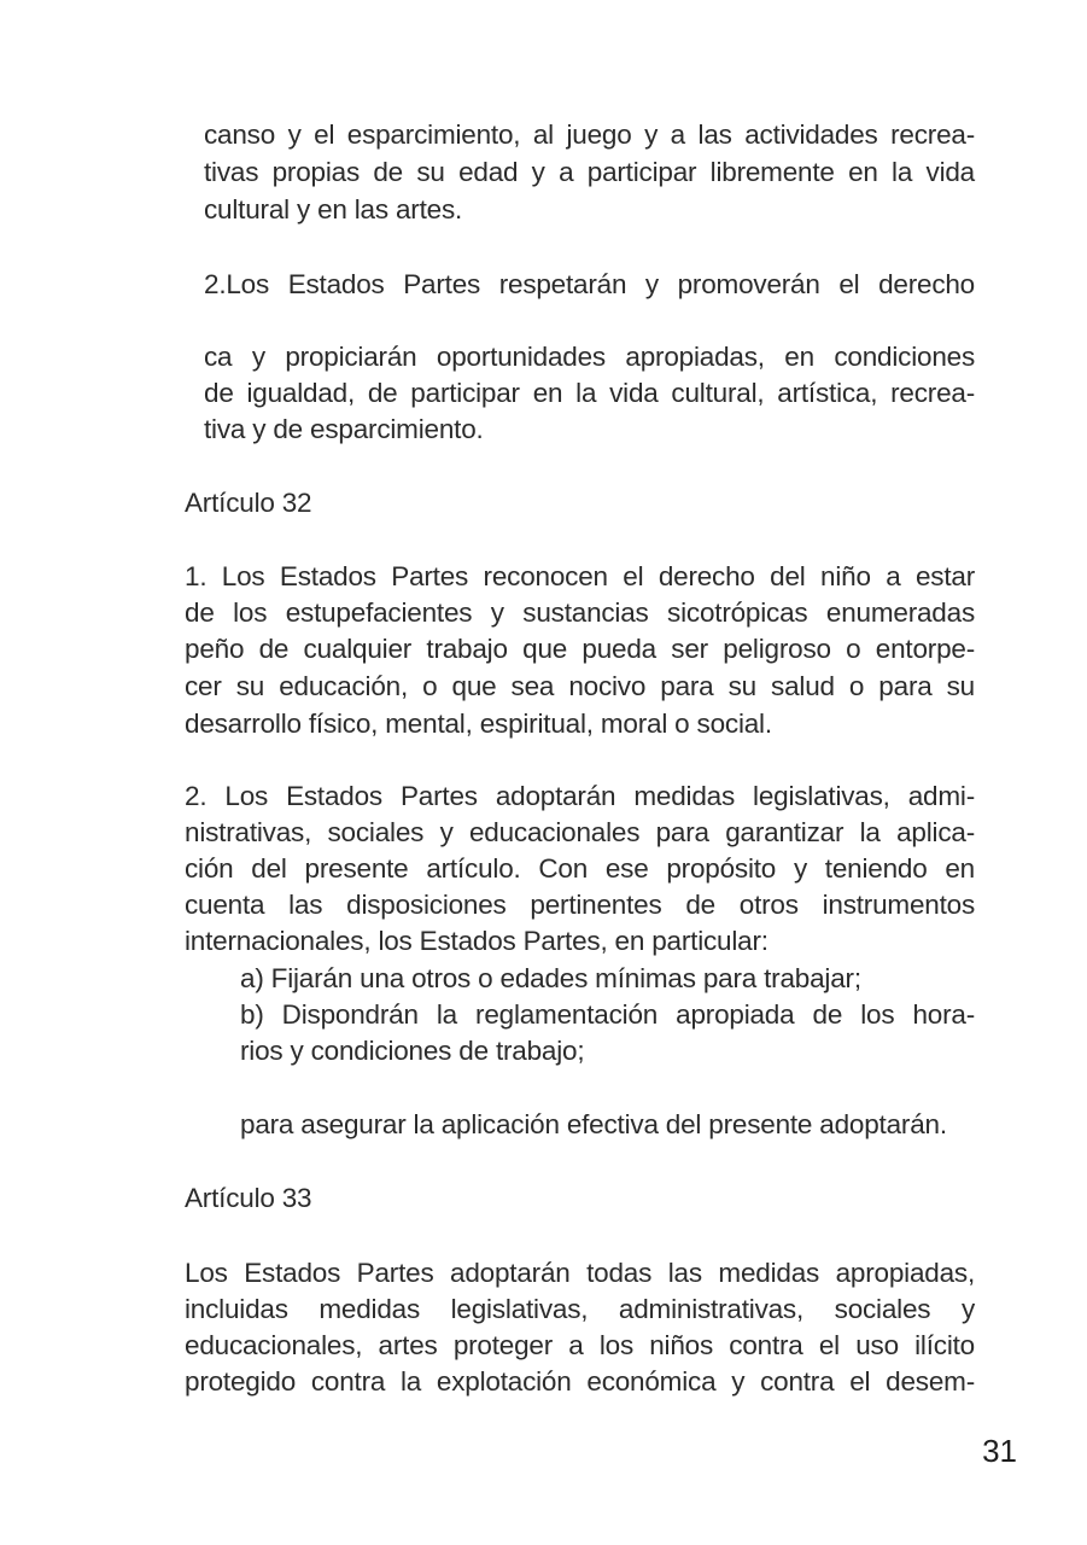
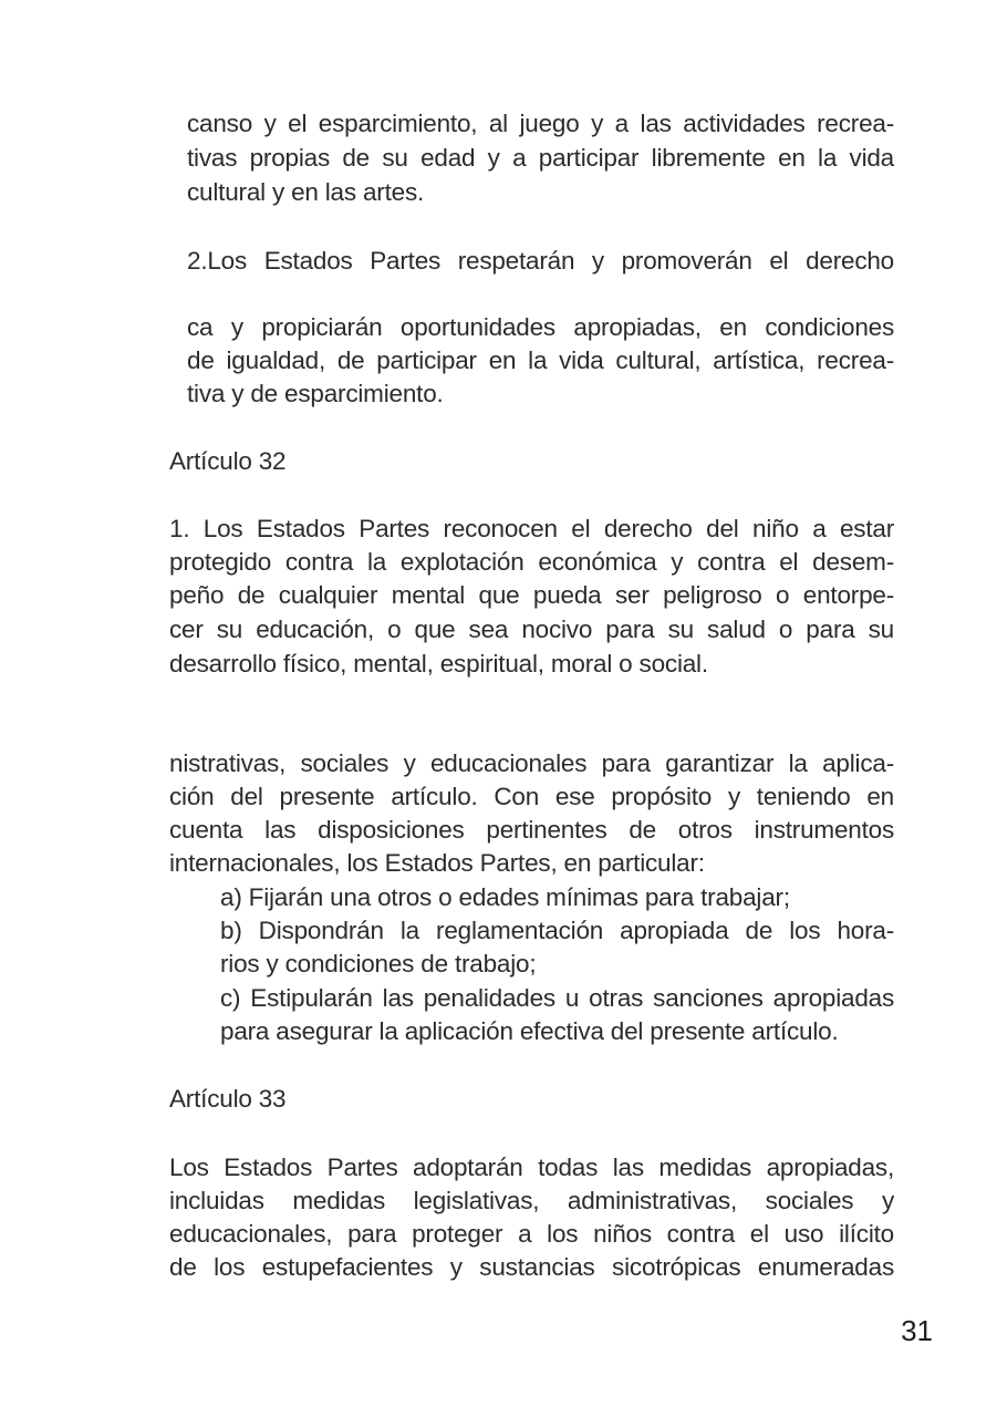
  canso y el esparcimiento, al juego y a las actividades recrea-
  tivas propias de su edad y a participar libremente en la vida
  cultural y en las artes.
  2.Los Estados Partes respetarán y promoverán el derecho
  ca y propiciarán oportunidades apropiadas, en condiciones
  de igualdad, de participar en la vida cultural, artística, recrea-
  tiva y de esparcimiento.
  Artículo 32
  1. Los Estados Partes reconocen el derecho del niño a estar
- de los estupefacientes y sustancias sicotrópicas enumeradas
+ protegido contra la explotación económica y contra el desem-
- peño de cualquier trabajo que pueda ser peligroso o entorpe-
+ peño de cualquier mental que pueda ser peligroso o entorpe-
  cer su educación, o que sea nocivo para su salud o para su
  desarrollo físico, mental, espiritual, moral o social.
- 2. Los Estados Partes adoptarán medidas legislativas, admi-
  nistrativas, sociales y educacionales para garantizar la aplica-
  ción del presente artículo. Con ese propósito y teniendo en
  cuenta las disposiciones pertinentes de otros instrumentos
  internacionales, los Estados Partes, en particular:
  a) Fijarán una otros o edades mínimas para trabajar;
  b) Dispondrán la reglamentación apropiada de los hora-
  rios y condiciones de trabajo;
+ c) Estipularán las penalidades u otras sanciones apropiadas
- para asegurar la aplicación efectiva del presente adoptarán.
+ para asegurar la aplicación efectiva del presente artículo.
  Artículo 33
  Los Estados Partes adoptarán todas las medidas apropiadas,
  incluidas medidas legislativas, administrativas, sociales y
- educacionales, artes proteger a los niños contra el uso ilícito
+ educacionales, para proteger a los niños contra el uso ilícito
- protegido contra la explotación económica y contra el desem-
+ de los estupefacientes y sustancias sicotrópicas enumeradas
  31
